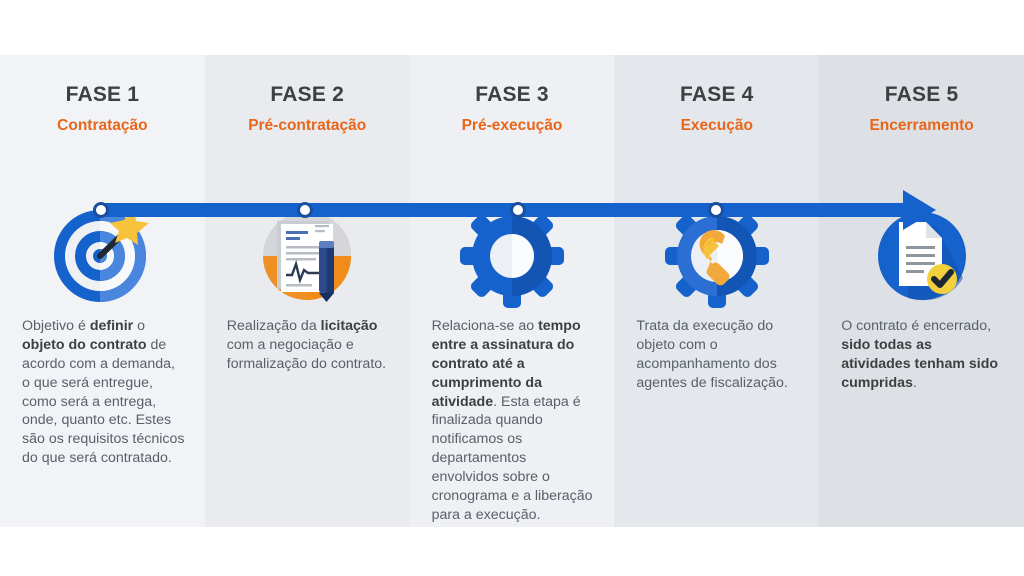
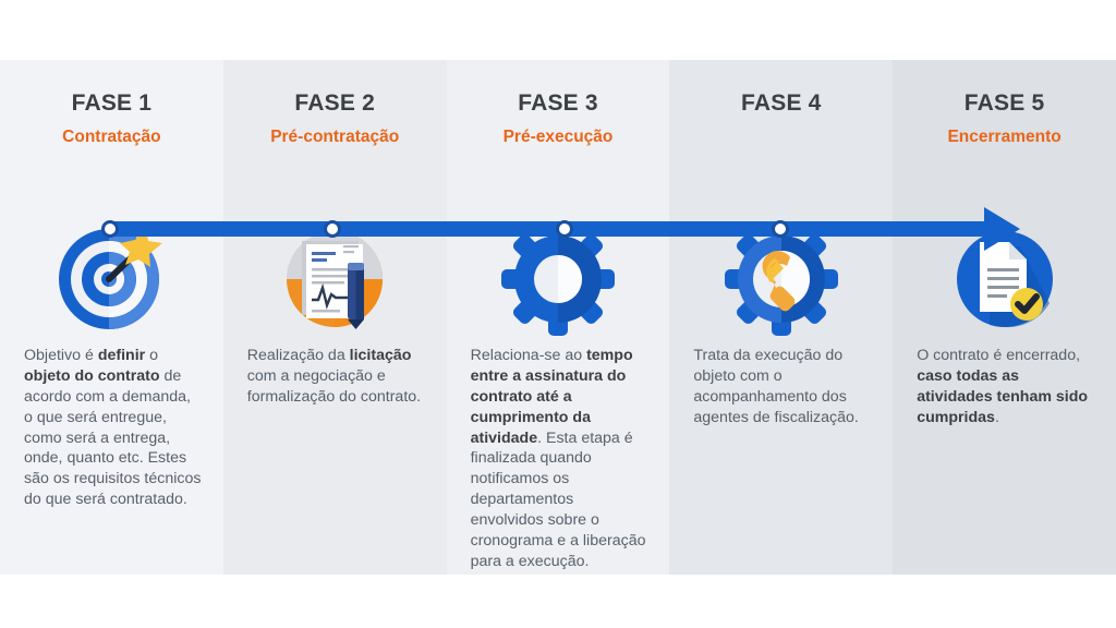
  FASE 1
  Contratação
  Objetivo é definir o objeto do contrato de acordo com a demanda, o que será entregue, como será a entrega, onde, quanto etc. Estes são os requisitos técnicos do que será contratado.
  FASE 2
  Pré-contratação
  Realização da licitação com a negociação e formalização do contrato.
  FASE 3
  Pré-execução
  Relaciona-se ao tempo entre a assinatura do contrato até a cumprimento da atividade. Esta etapa é finalizada quando notificamos os departamentos envolvidos sobre o cronograma e a liberação para a execução.
  FASE 4
- Execução
  Trata da execução do objeto com o acompanhamento dos agentes de fiscalização.
  FASE 5
  Encerramento
- O contrato é encerrado, sido todas as atividades tenham sido cumpridas.
+ O contrato é encerrado, caso todas as atividades tenham sido cumpridas.
